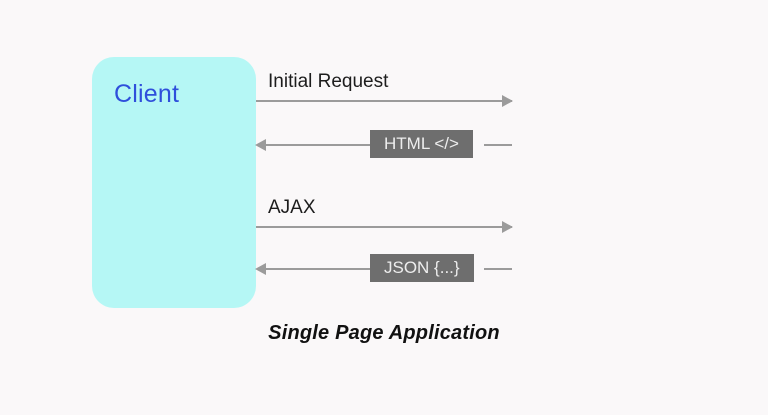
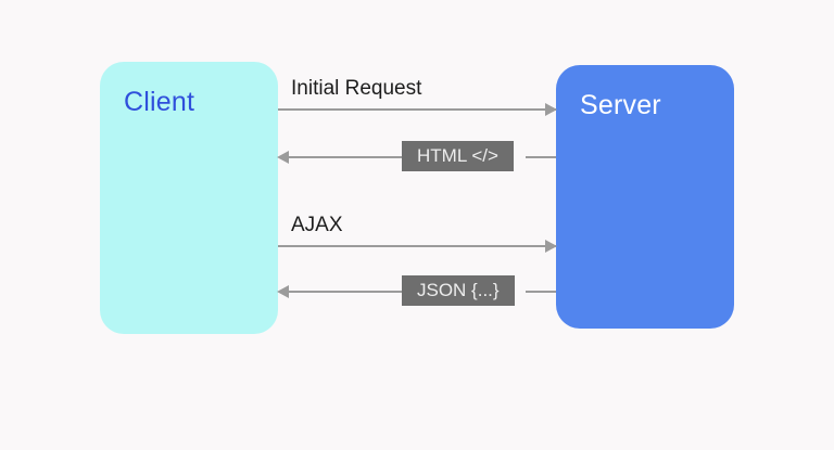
  Client
+ Server
  Initial Request
  HTML </>
  AJAX
  JSON {...}
- Single Page Application
